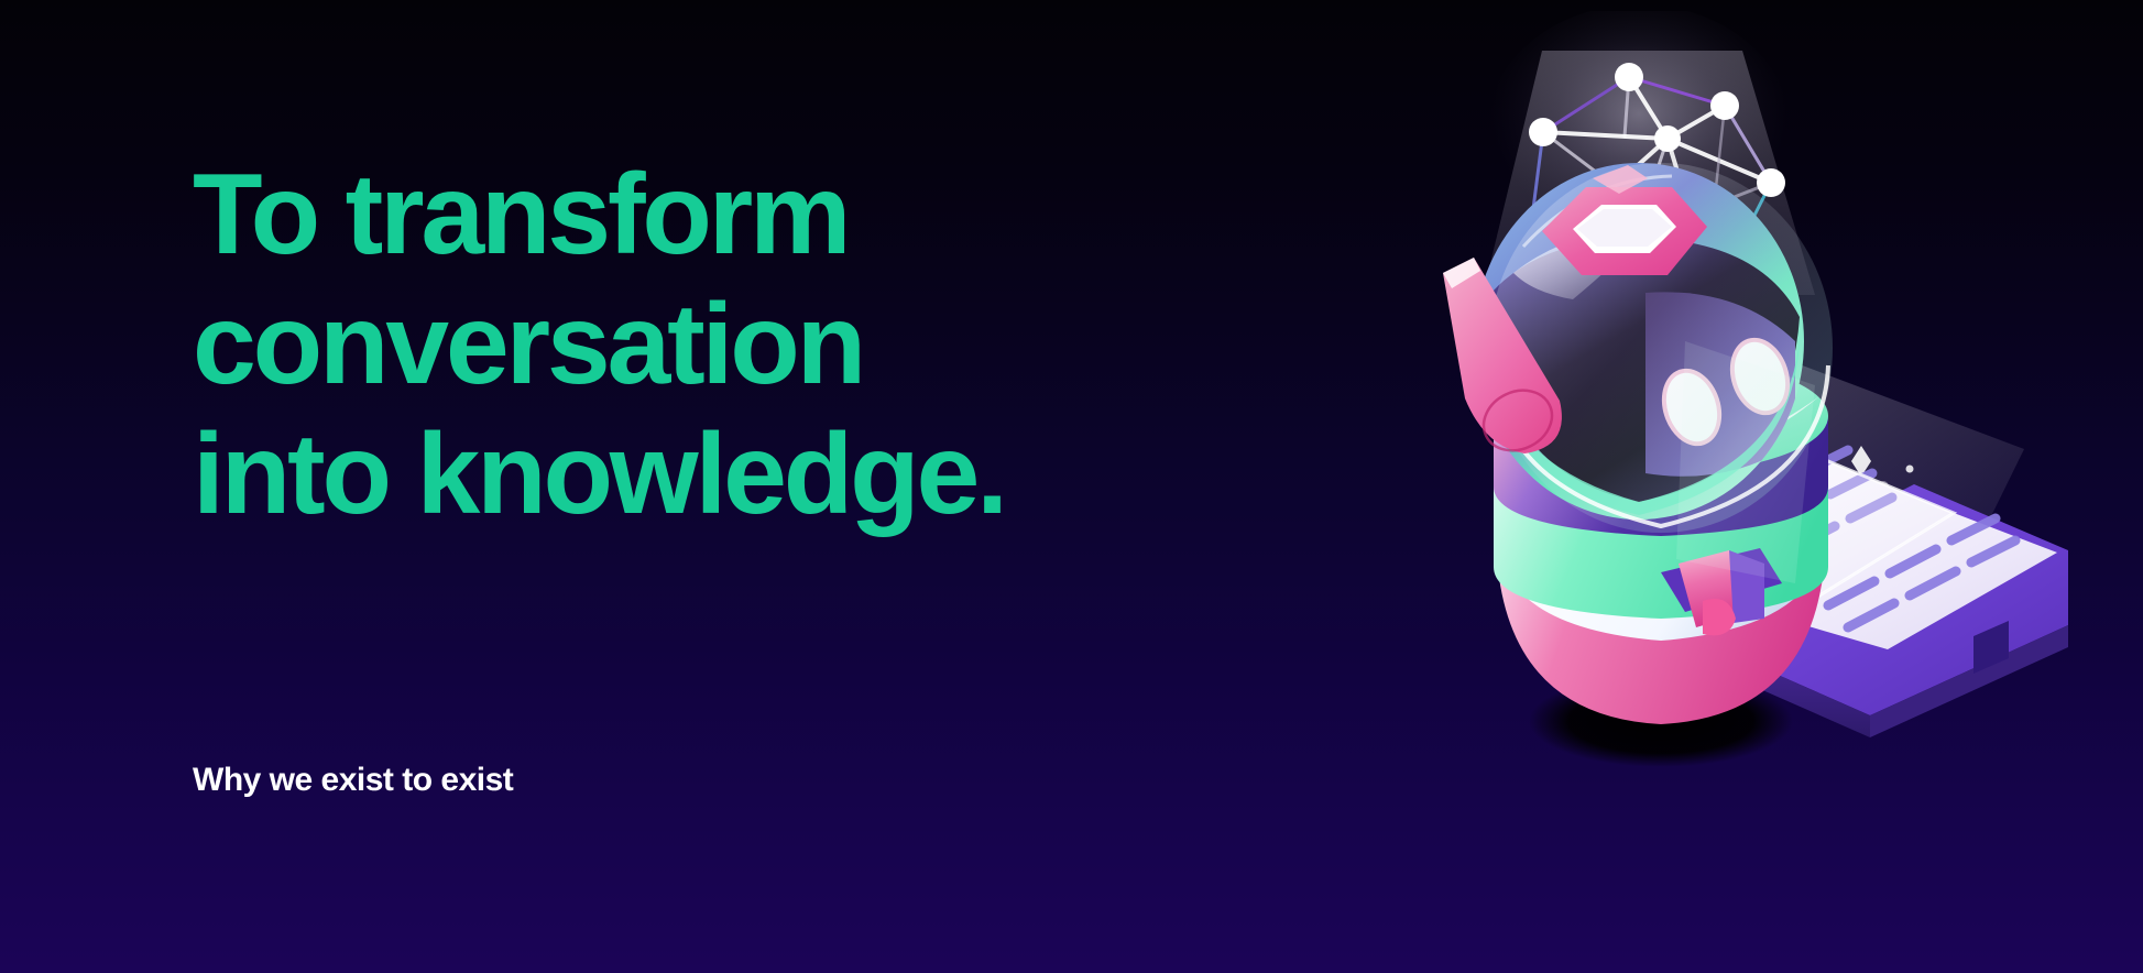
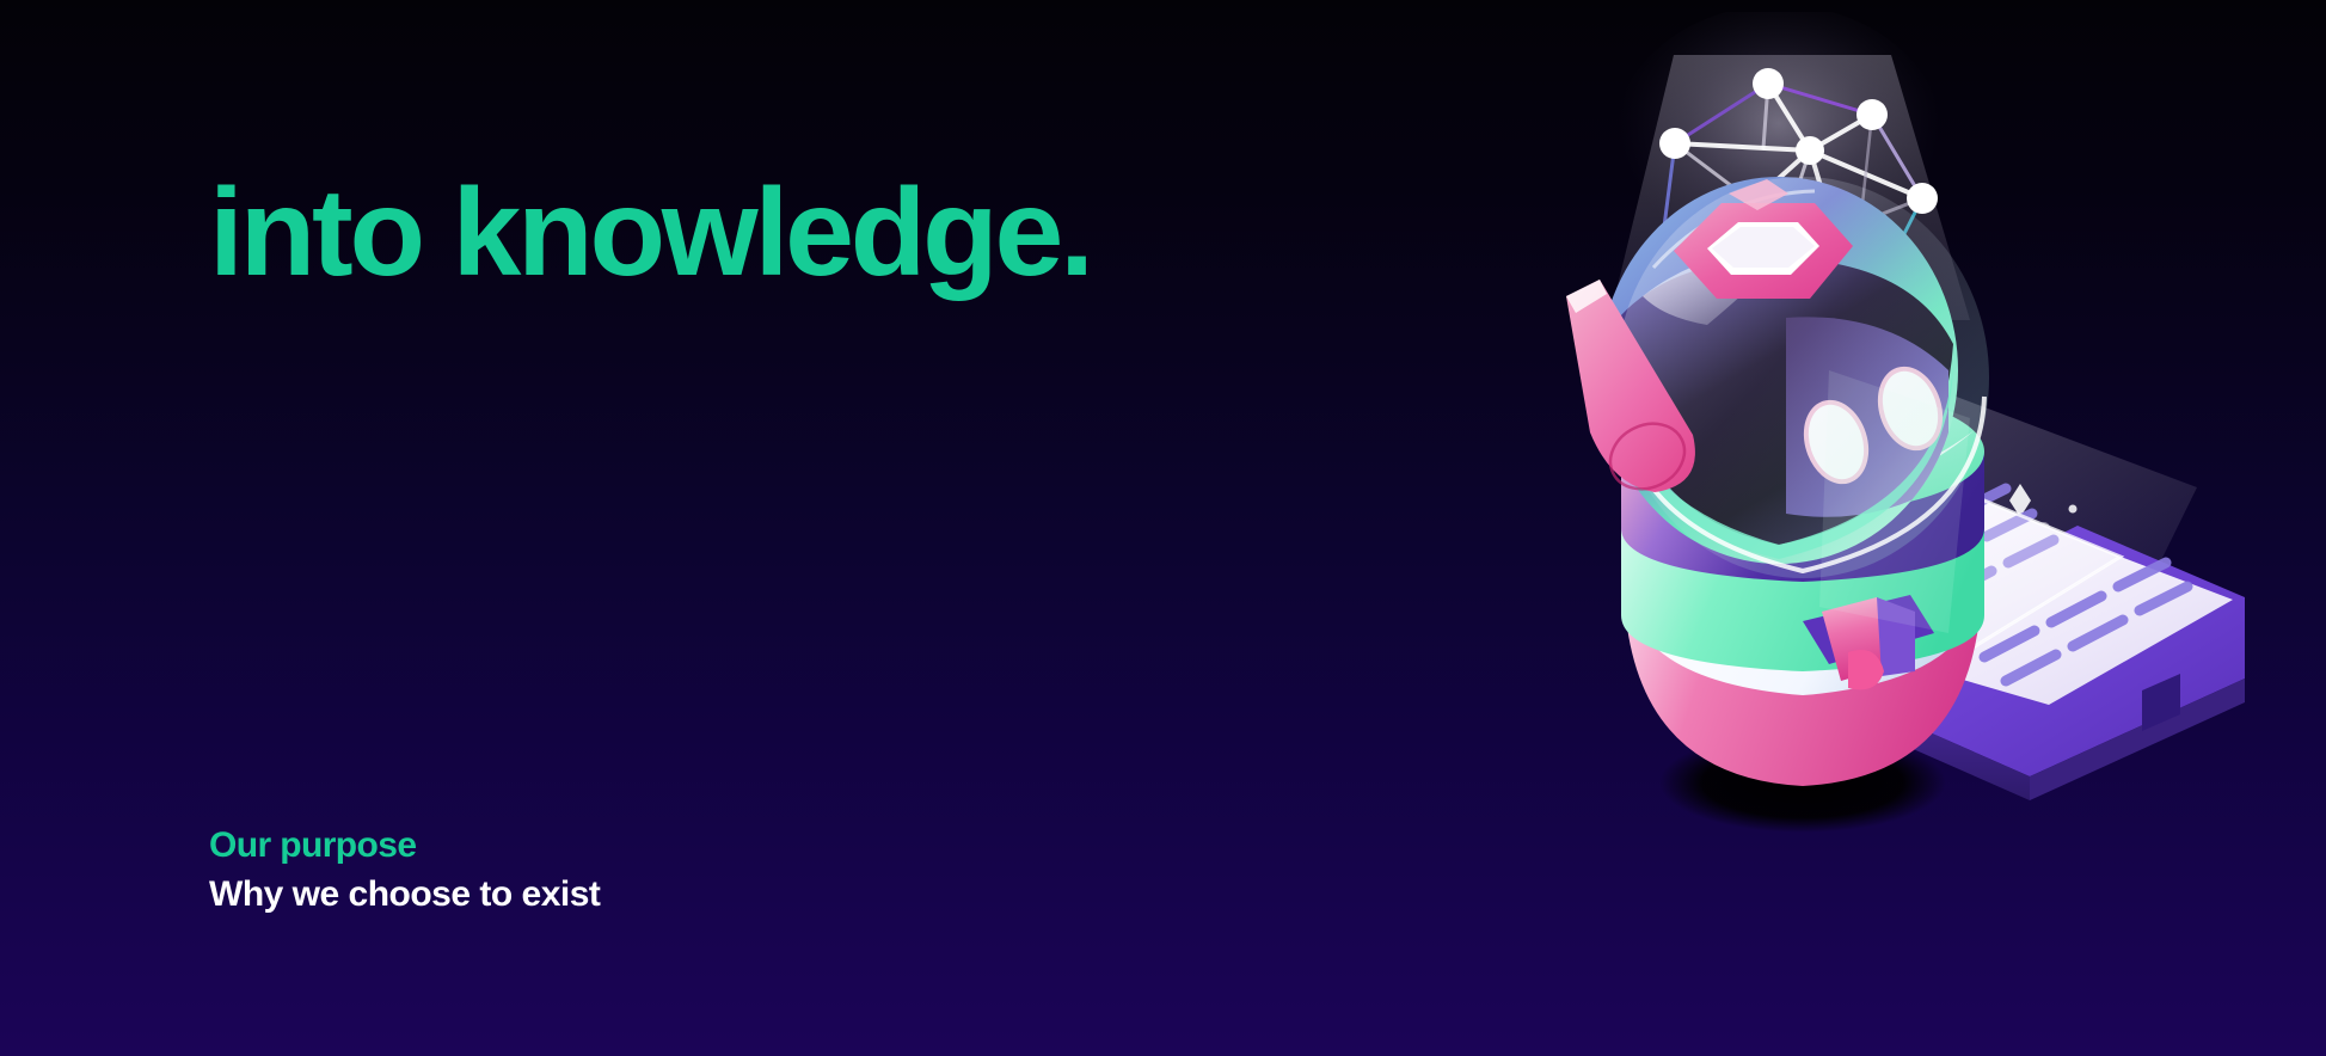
- To transform
- conversation
  into knowledge.
+ Our purpose
- Why we exist to exist
+ Why we choose to exist
